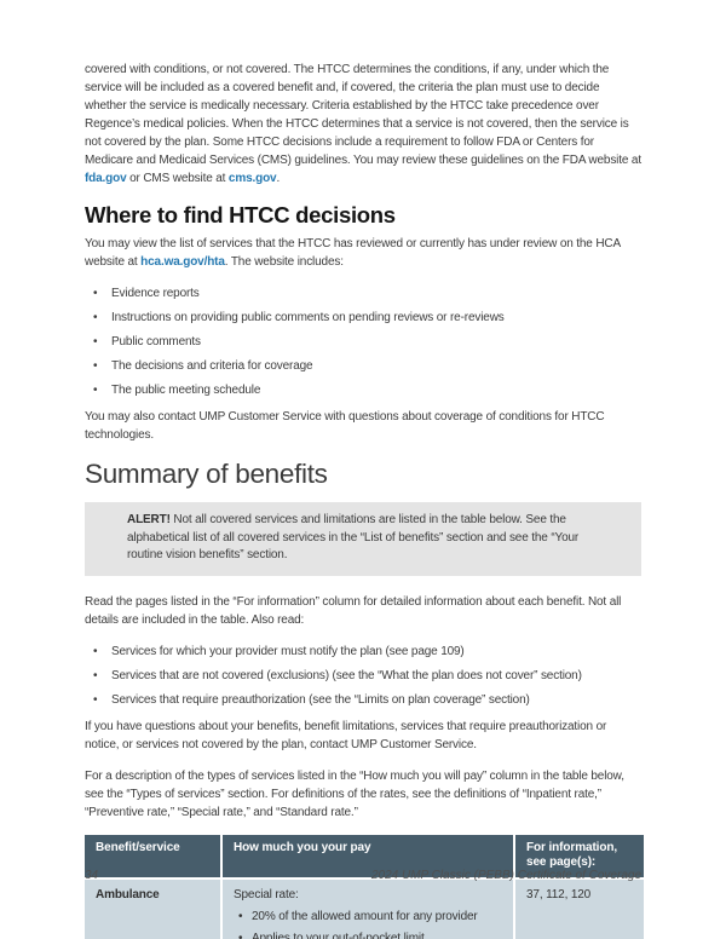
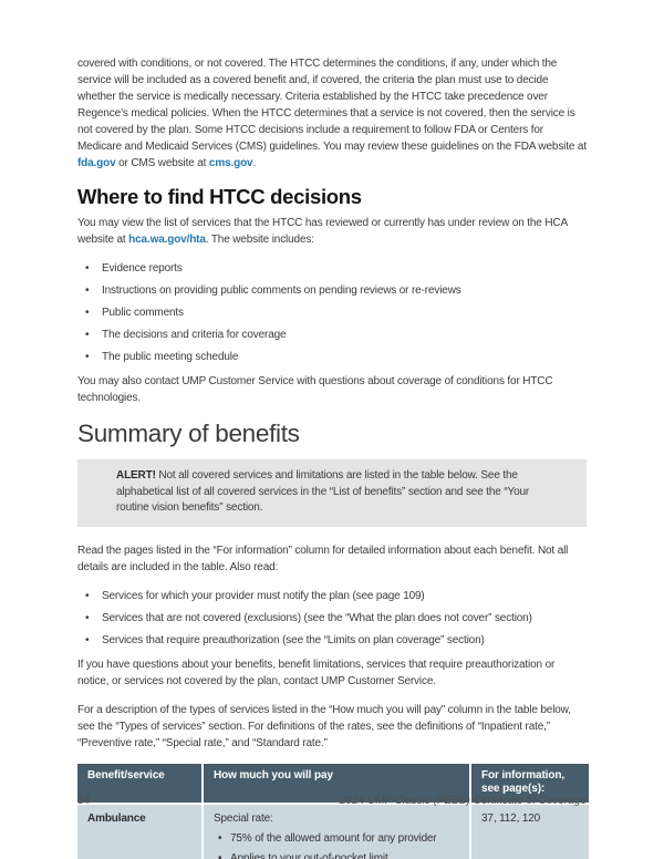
  covered with conditions, or not covered. The HTCC determines the conditions, if any, under which the service will be included as a covered benefit and, if covered, the criteria the plan must use to decide whether the service is medically necessary. Criteria established by the HTCC take precedence over Regence’s medical policies. When the HTCC determines that a service is not covered, then the service is not covered by the plan. Some HTCC decisions include a requirement to follow FDA or Centers for Medicare and Medicaid Services (CMS) guidelines. You may review these guidelines on the FDA website at fda.gov or CMS website at cms.gov.
  Where to find HTCC decisions
  You may view the list of services that the HTCC has reviewed or currently has under review on the HCA website at hca.wa.gov/hta. The website includes:
  Evidence reports
  Instructions on providing public comments on pending reviews or re-reviews
  Public comments
  The decisions and criteria for coverage
  The public meeting schedule
  You may also contact UMP Customer Service with questions about coverage of conditions for HTCC technologies.
  Summary of benefits
  ALERT! Not all covered services and limitations are listed in the table below. See the alphabetical list of all covered services in the “List of benefits” section and see the “Your routine vision benefits” section.
  Read the pages listed in the “For information” column for detailed information about each benefit. Not all details are included in the table. Also read:
  Services for which your provider must notify the plan (see page 109)
  Services that are not covered (exclusions) (see the “What the plan does not cover” section)
  Services that require preauthorization (see the “Limits on plan coverage” section)
  If you have questions about your benefits, benefit limitations, services that require preauthorization or notice, or services not covered by the plan, contact UMP Customer Service.
  For a description of the types of services listed in the “How much you will pay” column in the table below, see the “Types of services” section. For definitions of the rates, see the definitions of “Inpatient rate,” “Preventive rate,” “Special rate,” and “Standard rate.”
  Benefit/service
- How much you your pay
+ How much you will pay
  For information, see page(s):
  Ambulance
  Special rate:
- 20% of the allowed amount for any provider
+ 75% of the allowed amount for any provider
  Applies to your out-of-pocket limit
  37, 112, 120
  34
  2024 UMP Classic (PEBB) Certificate of Coverage
